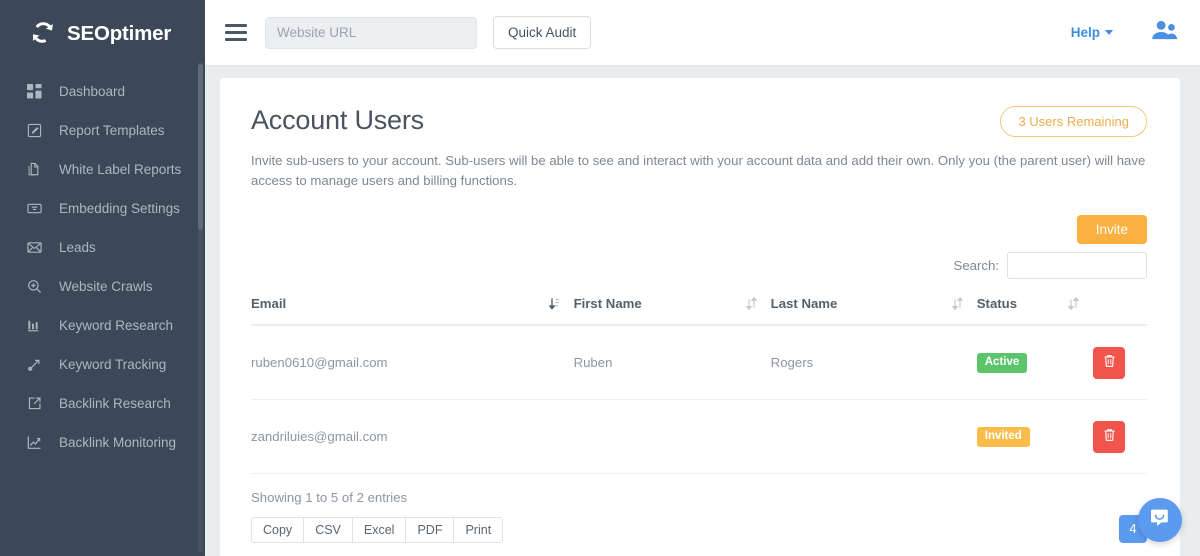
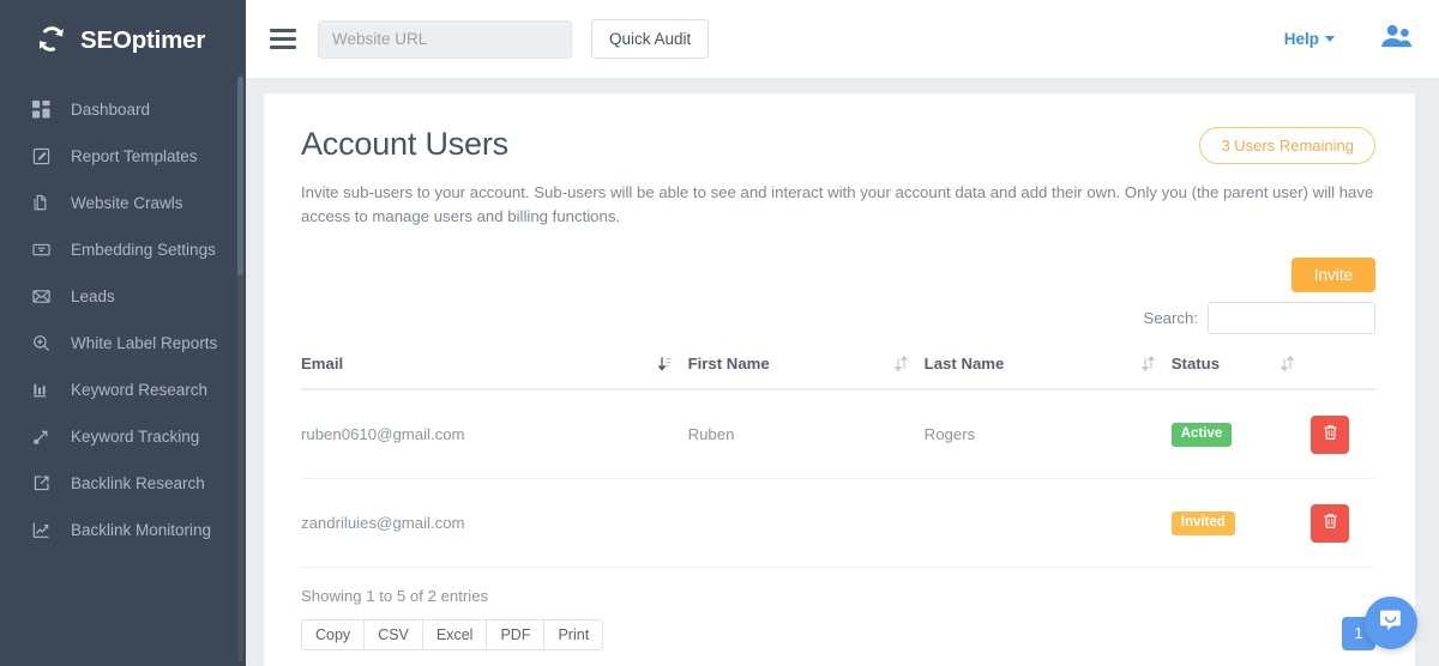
  SEOptimer
  Dashboard
  Report Templates
- White Label Reports
+ Website Crawls
  Embedding Settings
  Leads
- Website Crawls
+ White Label Reports
  Keyword Research
  Keyword Tracking
  Backlink Research
  Backlink Monitoring
  Website URL
  Quick Audit
  Help
  Account Users
  3 Users Remaining
  Invite sub-users to your account. Sub-users will be able to see and interact with your account data and add their own. Only you (the parent user) will have access to manage users and billing functions.
  Invite
  Search:
  Email	First Name	Last Name	Status
  ruben0610@gmail.com	Ruben	Rogers	Active
  zandriluies@gmail.com			Invited
  Showing 1 to 5 of 2 entries
  Copy
  CSV
  Excel
  PDF
  Print
- 4
+ 1
